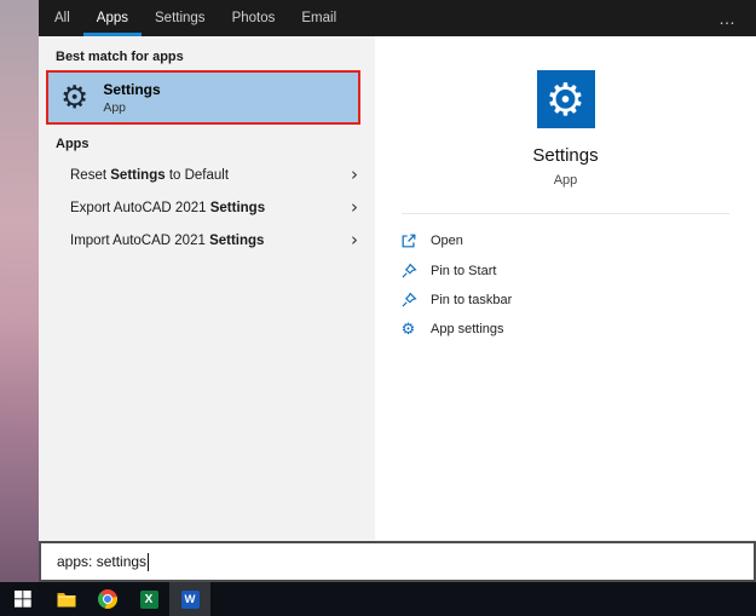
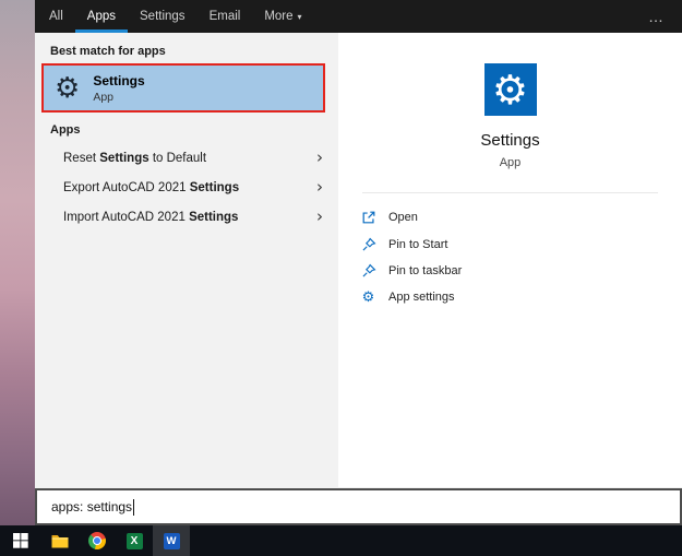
  All
  Apps
  Settings
- Photos
  Email
+ More
+ ▾
  …
  Best match for apps
  ⚙
  Settings
  App
  Apps
  Reset Settings to Default
  ›
  Export AutoCAD 2021 Settings
  ›
  Import AutoCAD 2021 Settings
  ›
  ⚙
  Settings
  App
  Open
  Pin to Start
  Pin to taskbar
  ⚙
  App settings
  apps: settings
  X
  W
